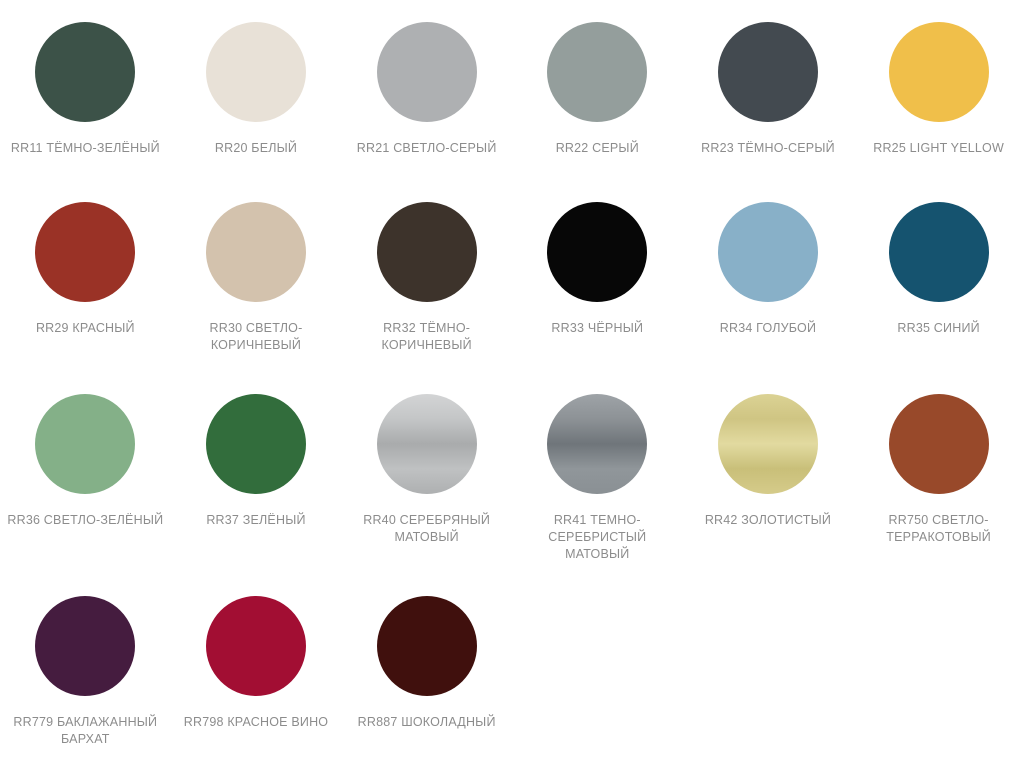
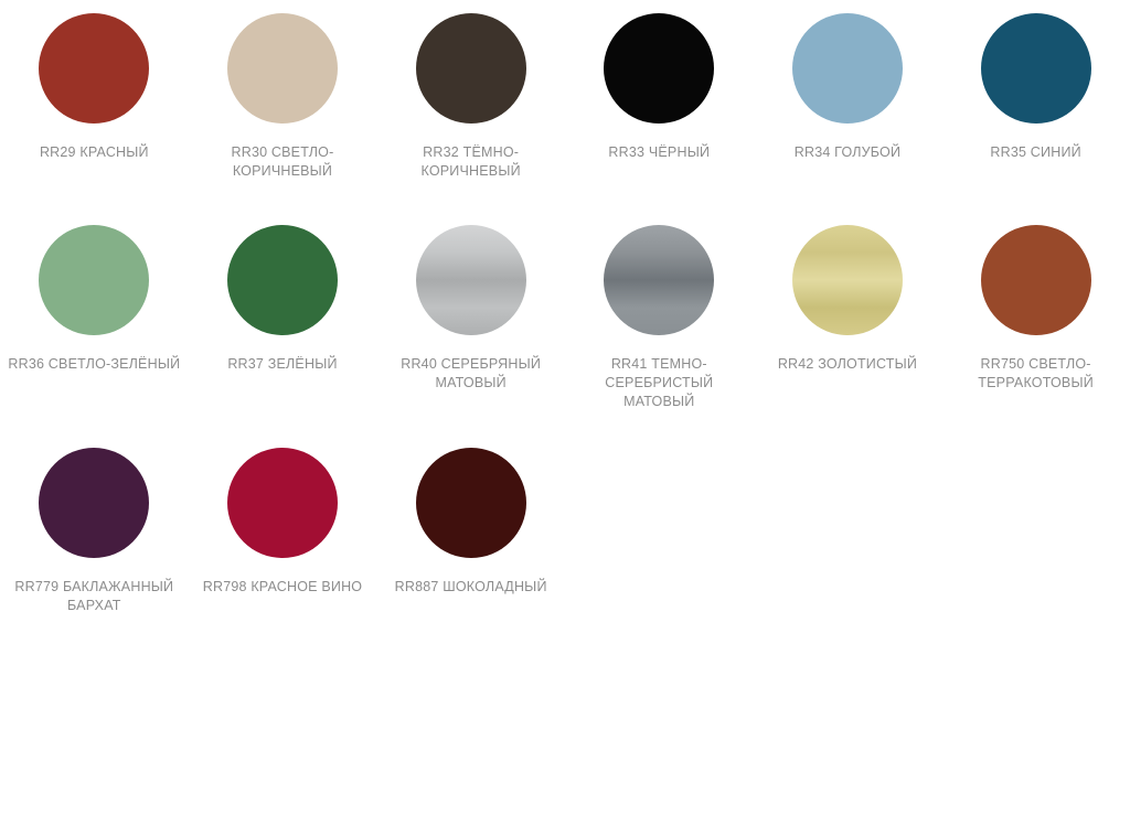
- RR11 ТЁМНО-ЗЕЛЁНЫЙ
- RR20 БЕЛЫЙ
- RR21 СВЕТЛО-СЕРЫЙ
- RR22 СЕРЫЙ
- RR23 ТЁМНО-СЕРЫЙ
- RR25 LIGHT YELLOW
  RR29 КРАСНЫЙ
  RR30 СВЕТЛО-КОРИЧНЕВЫЙ
  RR32 ТЁМНО-КОРИЧНЕВЫЙ
  RR33 ЧЁРНЫЙ
  RR34 ГОЛУБОЙ
  RR35 СИНИЙ
  RR36 СВЕТЛО-ЗЕЛЁНЫЙ
  RR37 ЗЕЛЁНЫЙ
  RR40 СЕРЕБРЯНЫЙ МАТОВЫЙ
  RR41 ТЕМНО-СЕРЕБРИСТЫЙ МАТОВЫЙ
  RR42 ЗОЛОТИСТЫЙ
  RR750 СВЕТЛО-ТЕРРАКОТОВЫЙ
  RR779 БАКЛАЖАННЫЙ БАРХАТ
  RR798 КРАСНОЕ ВИНО
  RR887 ШОКОЛАДНЫЙ
